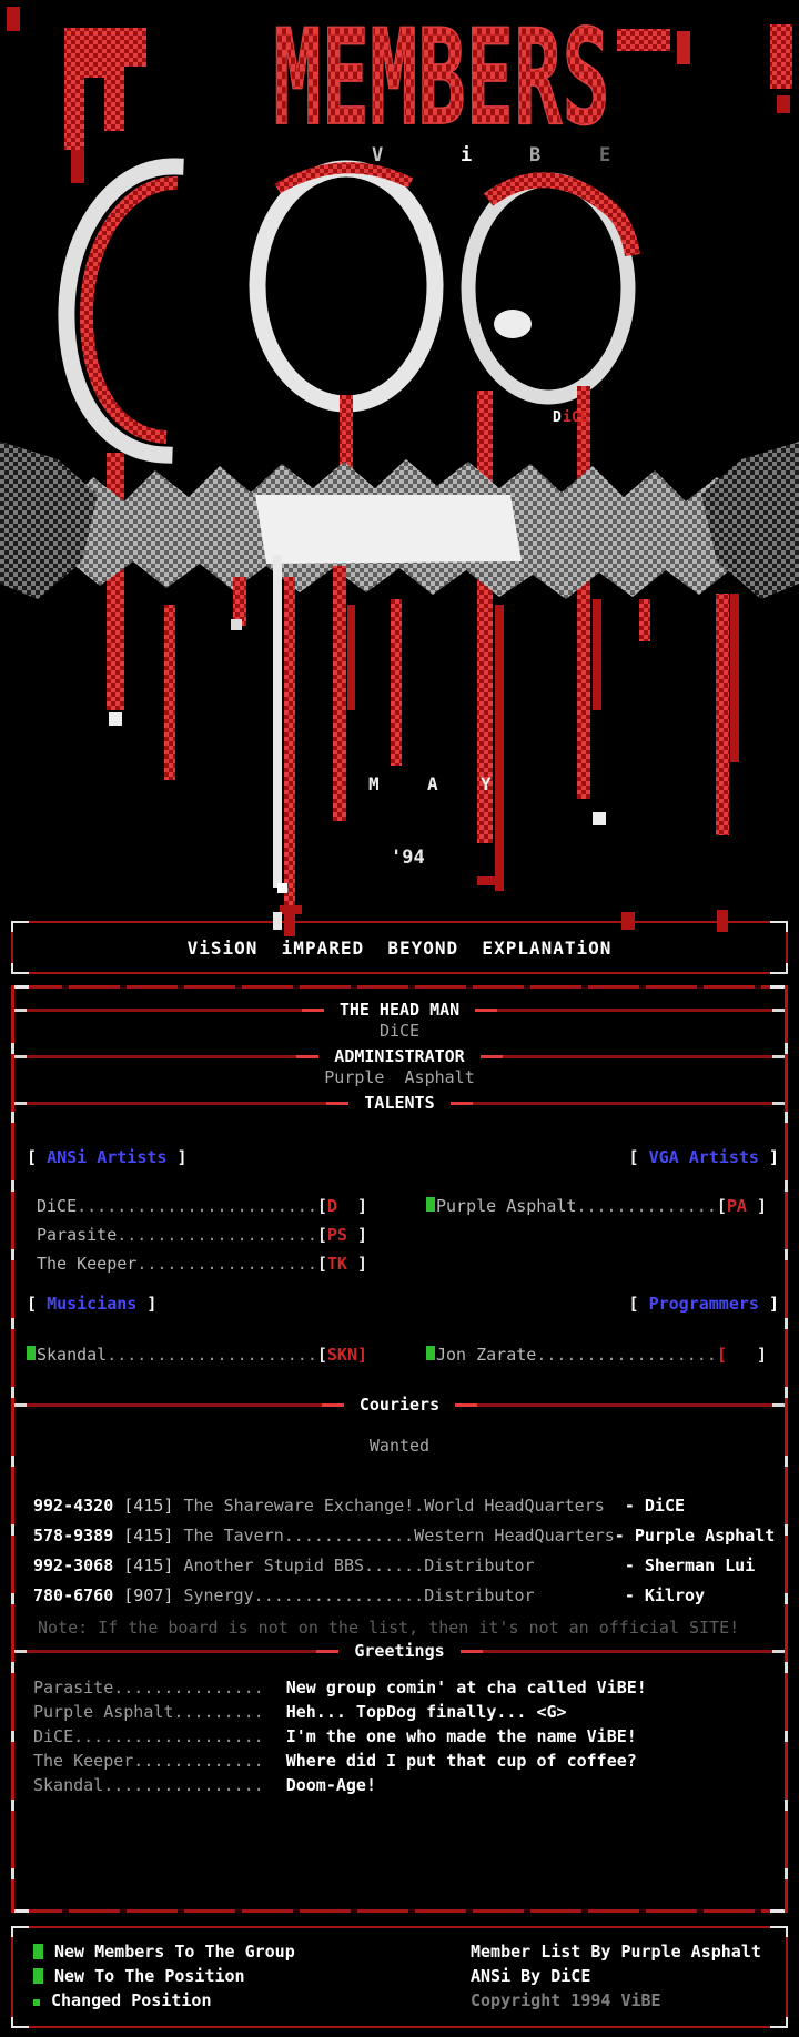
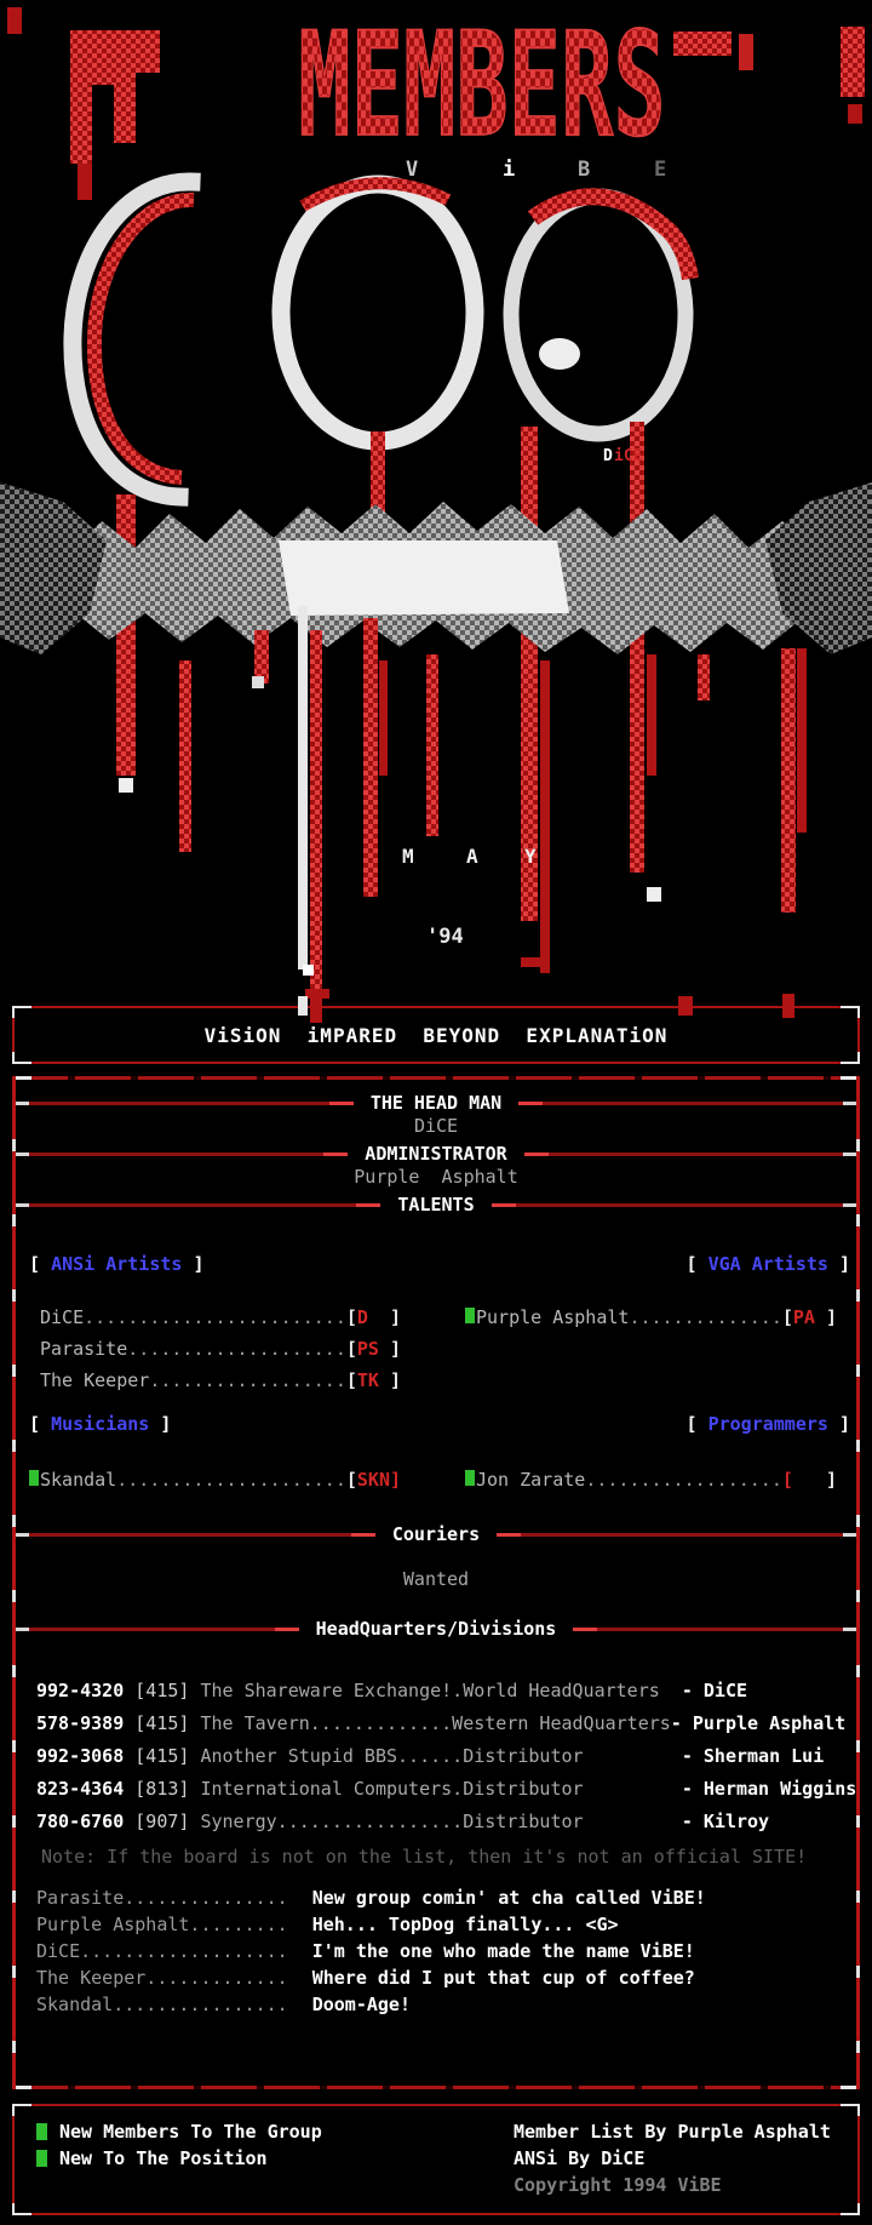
  MEMBERS
  V
  i
  B
  E
  D
  iCE
  M
  A
  Y
  '94
  ViSiON iMPARED BEYOND EXPLANATiON
  THE HEAD MAN
  DiCE
  ADMINISTRATOR
  Purple Asphalt
  TALENTS
  [ ANSi Artists ]
  [ VGA Artists ]
  DiCE........................[D ]
  Parasite....................[PS ]
  The Keeper..................[TK ]
  Purple Asphalt..............[PA ]
  [ Musicians ]
  [ Programmers ]
  Skandal.....................[SKN]
  Jon Zarate..................[ ]
  Couriers
  Wanted
+ HeadQuarters/Divisions
  992-4320 [415] The Shareware Exchange!.World HeadQuarters - DiCE
  578-9389 [415] The Tavern.............Western HeadQuarters- Purple Asphalt
  992-3068 [415] Another Stupid BBS......Distributor - Sherman Lui
+ 823-4364 [813] International Computers.Distributor - Herman Wiggins
  780-6760 [907] Synergy.................Distributor - Kilroy
  Note: If the board is not on the list, then it's not an official SITE!
- Greetings
  Parasite............... New group comin' at cha called ViBE!
  Purple Asphalt......... Heh... TopDog finally... <G>
  DiCE................... I'm the one who made the name ViBE!
  The Keeper............. Where did I put that cup of coffee?
  Skandal................ Doom-Age!
  New Members To The Group
  New To The Position
- Changed Position
  Member List By Purple Asphalt
  ANSi By DiCE
  Copyright 1994 ViBE
